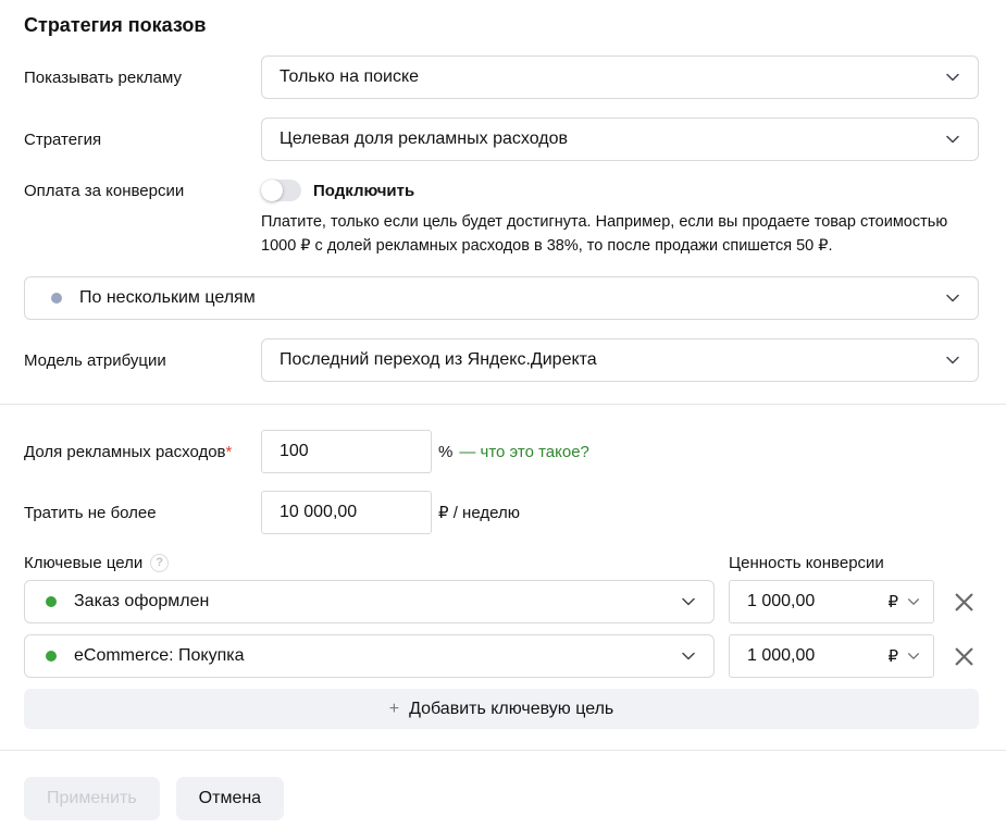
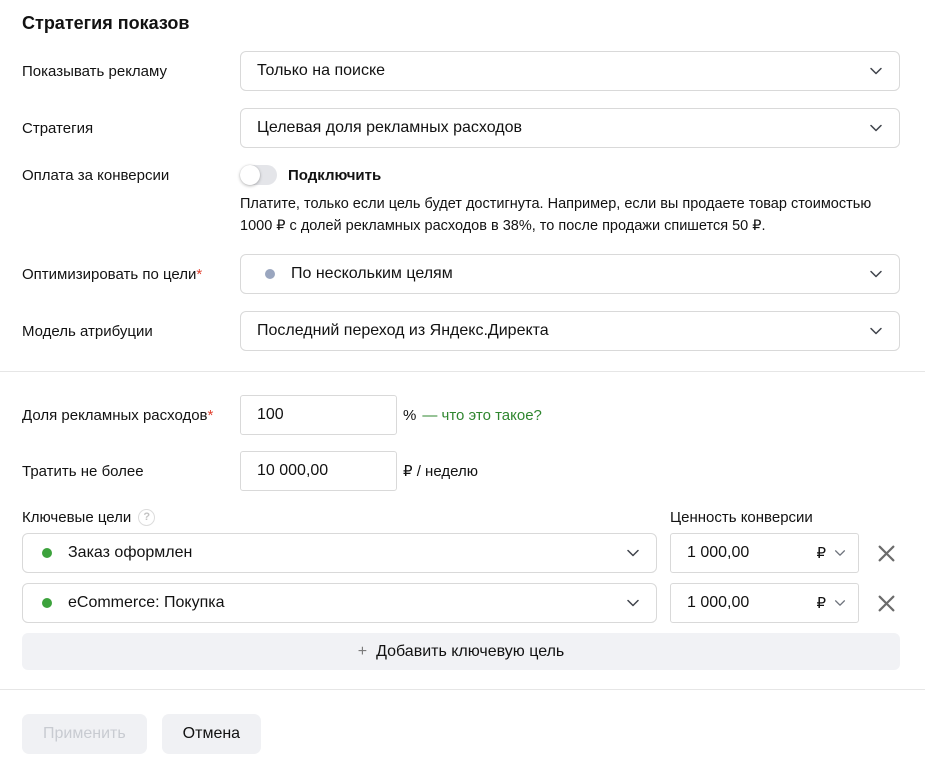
  Стратегия показов
  Показывать рекламу
  Только на поиске
  Стратегия
  Целевая доля рекламных расходов
  Оплата за конверсии
  Подключить
  Платите, только если цель будет достигнута. Например, если вы продаете товар стоимостью 1000 ₽ с долей рекламных расходов в 38%, то после продажи спишется 50 ₽.
+ Оптимизировать по цели*
  По нескольким целям
  Модель атрибуции
  Последний переход из Яндекс.Директа
  Доля рекламных расходов*
  100
  %
  — что это такое?
  Тратить не более
  10 000,00
  ₽ / неделю
  Ключевые цели
  ?
  Ценность конверсии
  Заказ оформлен
  1 000,00
  ₽
  eCommerce: Покупка
  1 000,00
  ₽
  +
  Добавить ключевую цель
  Применить
  Отмена
